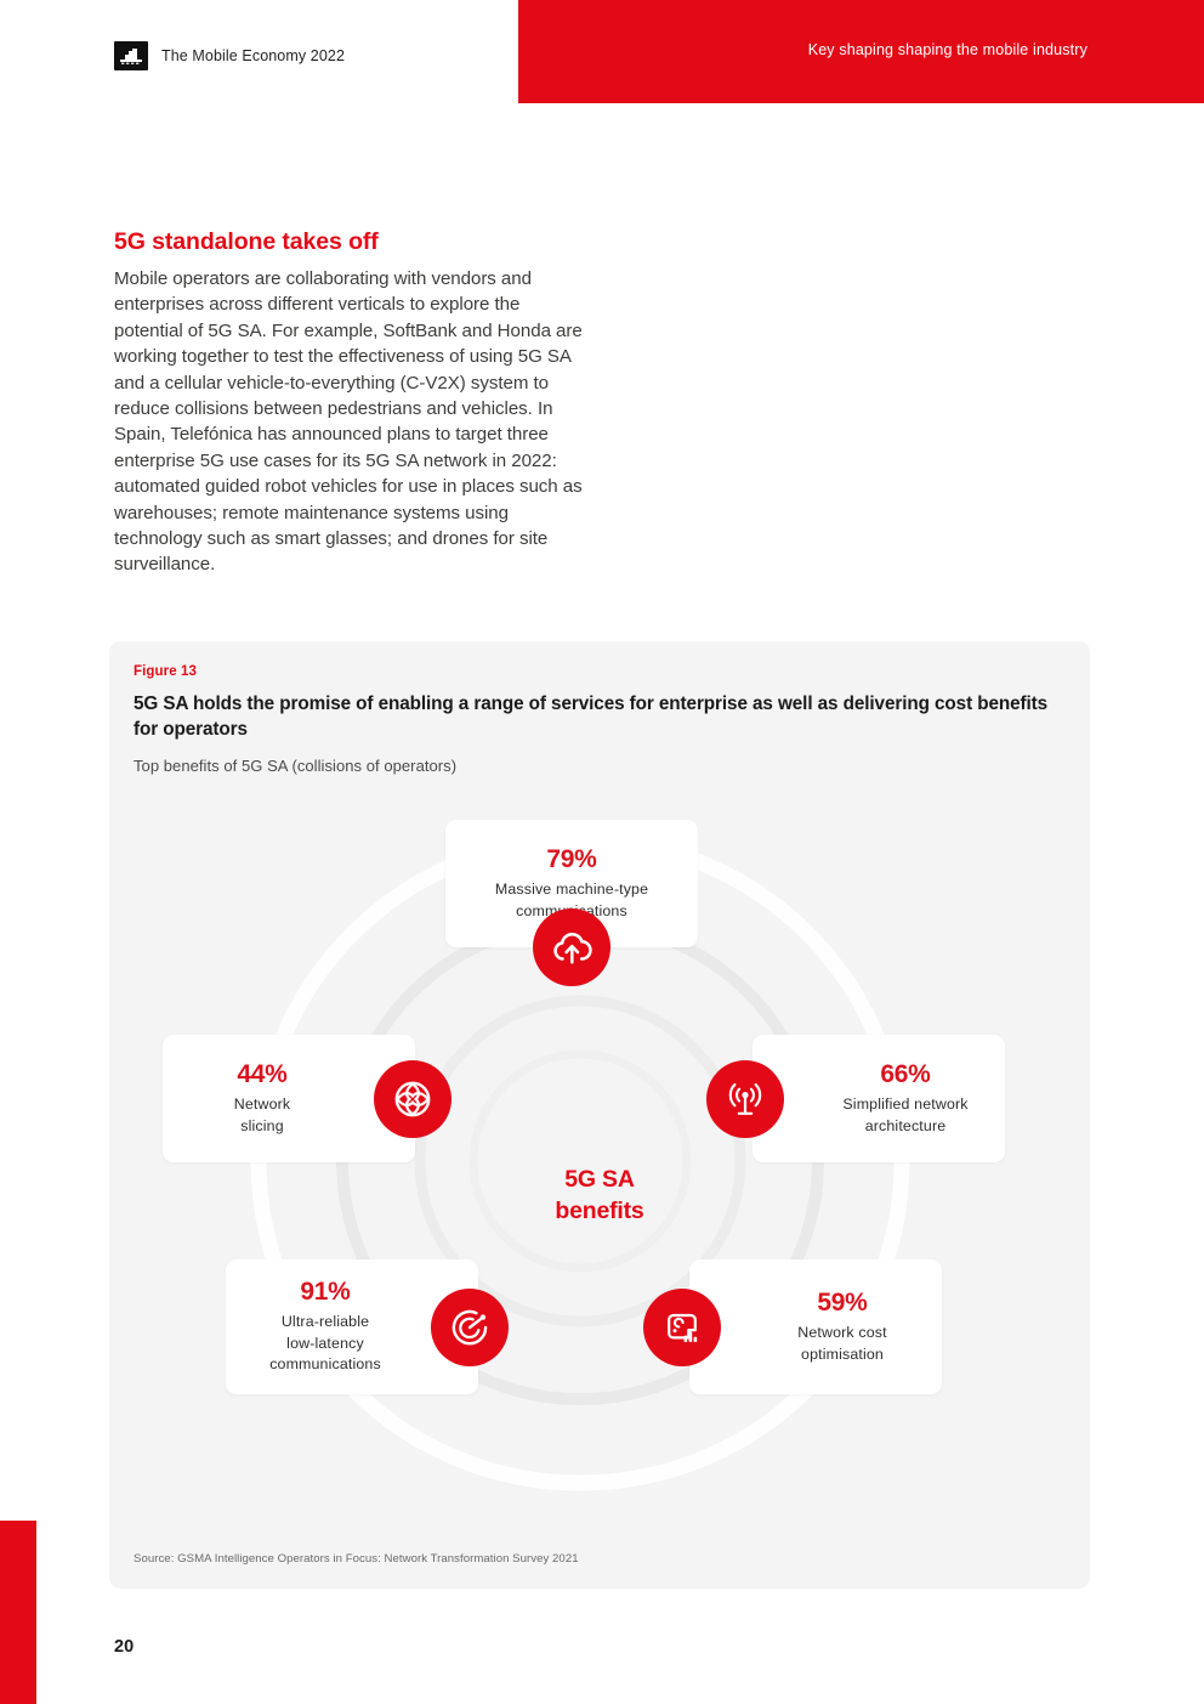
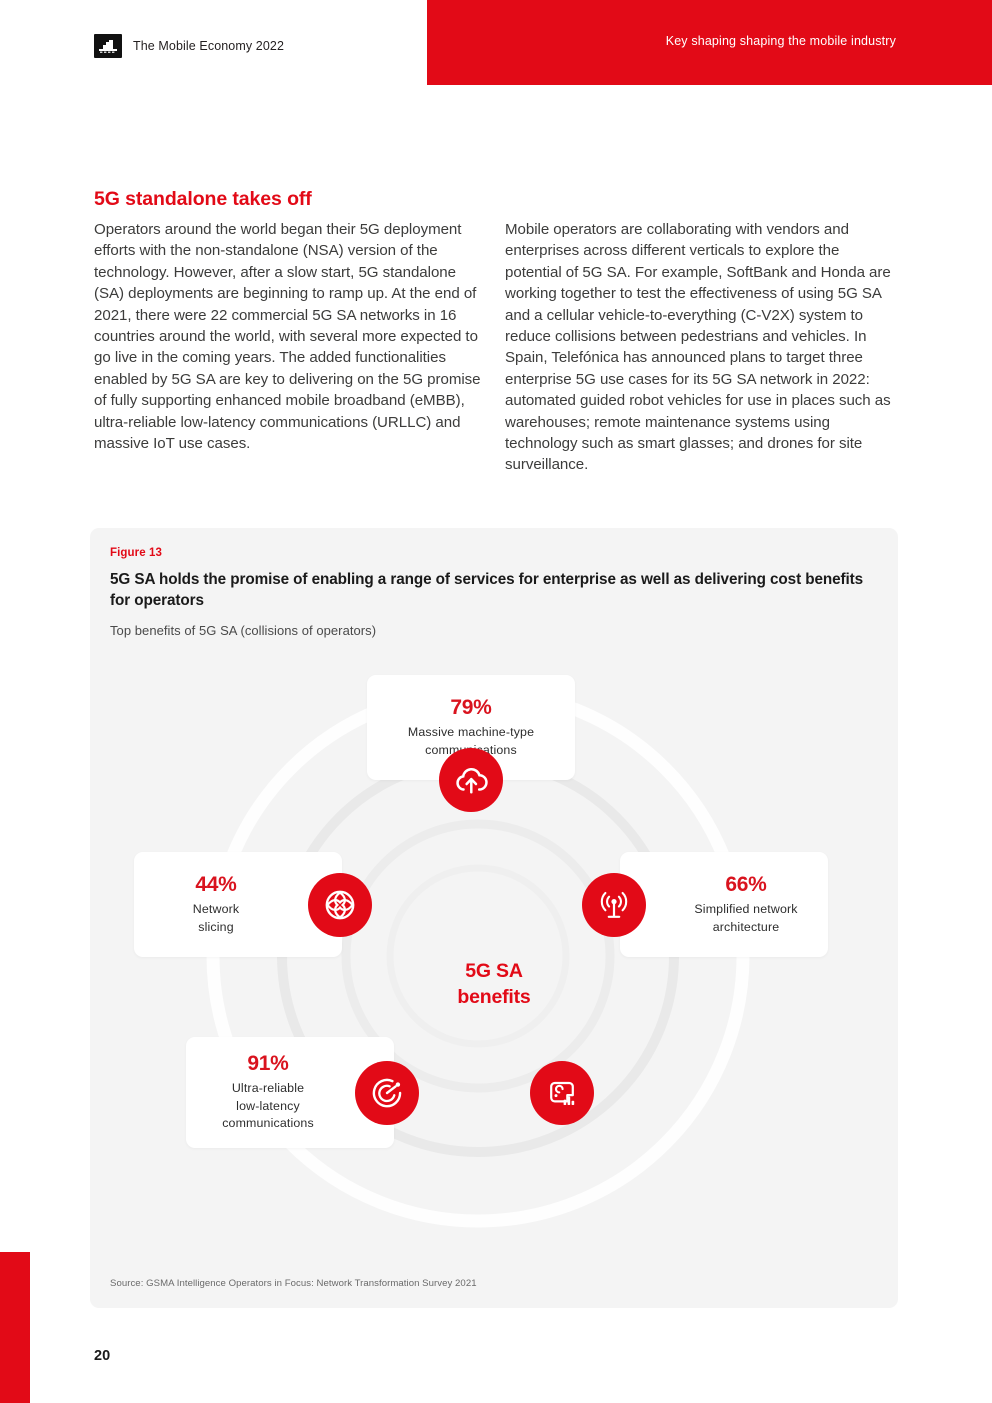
  Key shaping shaping the mobile industry
  The Mobile Economy 2022
  5G standalone takes off
+ Operators around the world began their 5G deployment efforts with the non-standalone (NSA) version of the technology. However, after a slow start, 5G standalone (SA) deployments are beginning to ramp up. At the end of 2021, there were 22 commercial 5G SA networks in 16 countries around the world, with several more expected to go live in the coming years. The added functionalities enabled by 5G SA are key to delivering on the 5G promise of fully supporting enhanced mobile broadband (eMBB), ultra-reliable low-latency communications (URLLC) and massive IoT use cases.
  Mobile operators are collaborating with vendors and enterprises across different verticals to explore the potential of 5G SA. For example, SoftBank and Honda are working together to test the effectiveness of using 5G SA and a cellular vehicle-to-everything (C-V2X) system to reduce collisions between pedestrians and vehicles. In Spain, Telefónica has announced plans to target three enterprise 5G use cases for its 5G SA network in 2022: automated guided robot vehicles for use in places such as warehouses; remote maintenance systems using technology such as smart glasses; and drones for site surveillance.
  Figure 13
  5G SA holds the promise of enabling a range of services for enterprise as well as delivering cost benefits for operators
  Top benefits of 5G SA (collisions of operators)
  5G SA
  benefits
  79%
  Massive machine-type
  commations
  44%
  Network
  slicing
  66%
  Simplified network
  architecture
  91%
  Ultra-reliable
  low-latency
  communications
- 59%
- Network cost
- optimisation
  Source: GSMA Intelligence Operators in Focus: Network Transformation Survey 2021
  20
